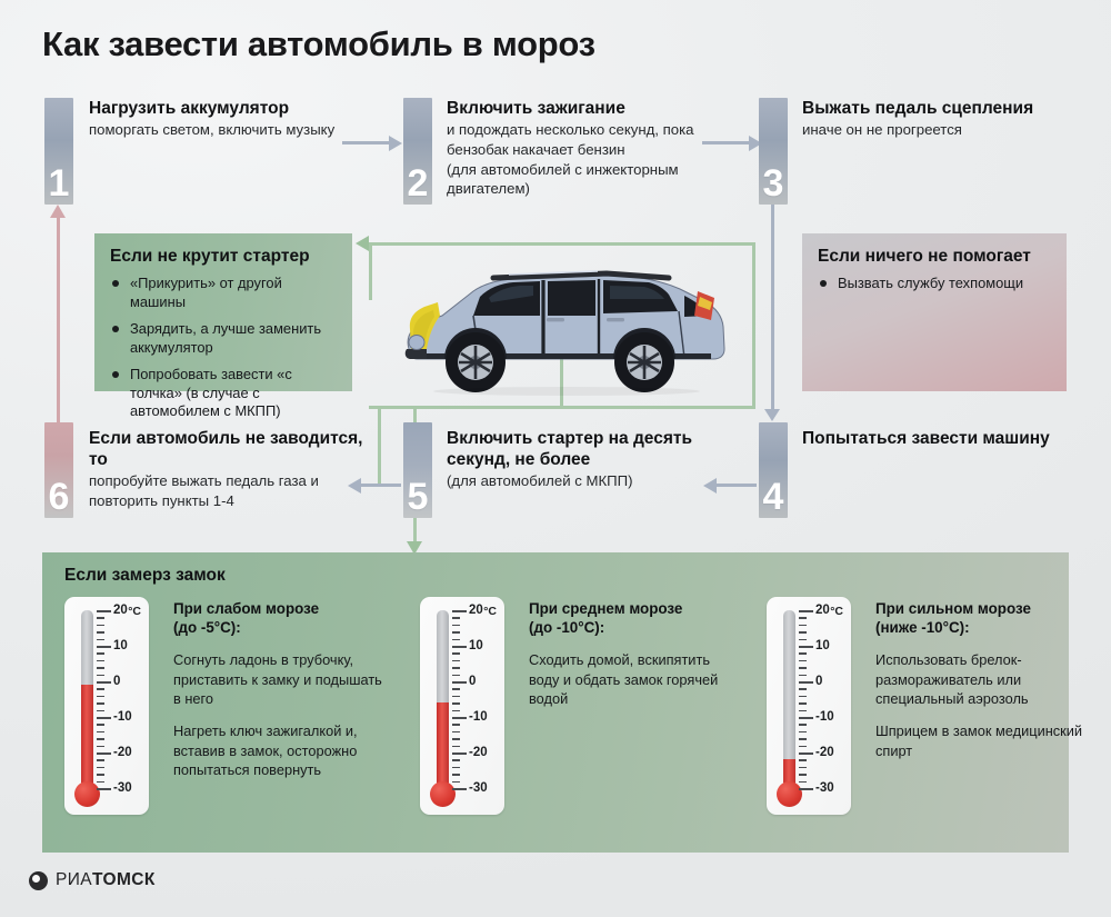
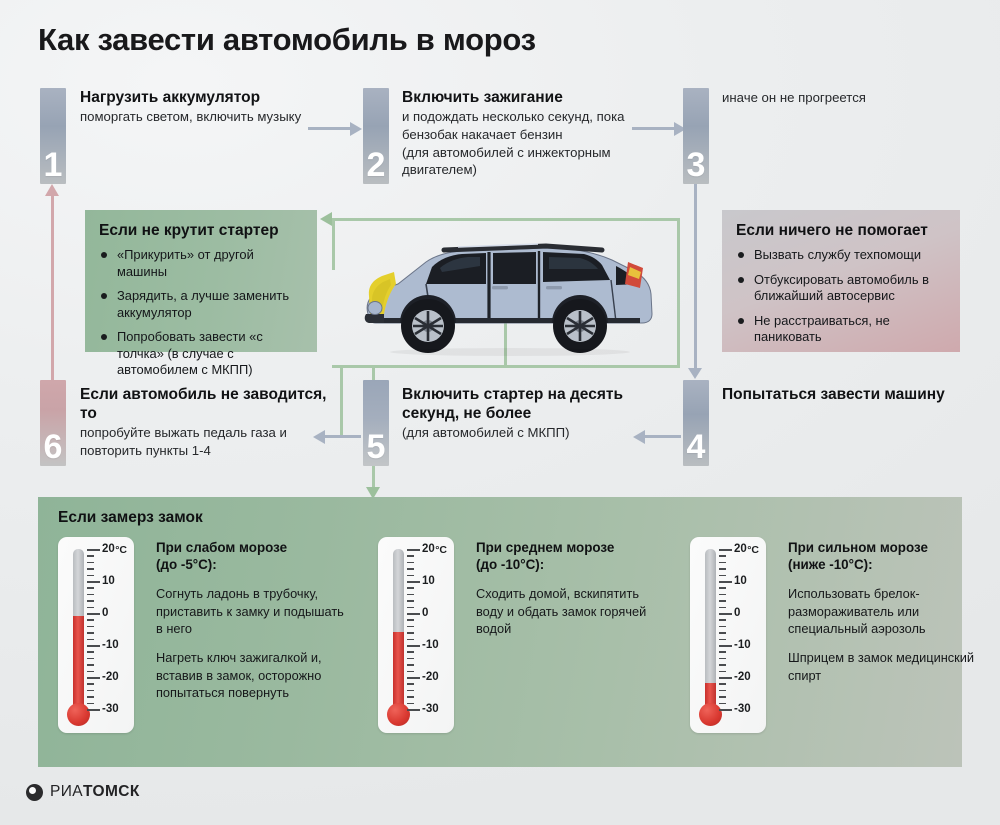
  Как завести автомобиль в мороз
  1
  Нагрузить аккумулятор
  поморгать светом, включить музыку
  2
  Включить зажигание
  и подождать несколько секунд, пока бензобак накачает бензин
  (для автомобилей с инжекторным двигателем)
  3
- Выжать педаль сцепления
  иначе он не прогреется
  Если не крутит стартер
  «Прикурить» от другой машины
  Зарядить, а лучше заменить аккумулятор
  Попробовать завести «с толчка» (в случае с автомобилем с МКПП)
  Если ничего не помогает
  Вызвать службу техпомощи
+ Отбуксировать автомобиль в ближайший автосервис
+ Не расстраиваться, не паниковать
  6
  Если автомобиль не заводится, то
  попробуйте выжать педаль газа и повторить пункты 1-4
  5
  Включить стартер на десять секунд, не более
  (для автомобилей с МКПП)
  4
  Попытаться завести машину
  Если замерз замок
  °C
  20
  10
  0
  -10
  -20
  -30
  При слабом морозе
  (до -5°C):
  Согнуть ладонь в трубочку, приставить к замку и подышать в него
  Нагреть ключ зажигалкой и, вставив в замок, осторожно попытаться повернуть
  °C
  20
  10
  0
  -10
  -20
  -30
  При среднем морозе
  (до -10°C):
  Сходить домой, вскипятить воду и обдать замок горячей водой
  °C
  20
  10
  0
  -10
  -20
  -30
  При сильном морозе
  (ниже -10°C):
  Использовать брелок-размораживатель или специальный аэрозоль
  Шприцем в замок медицинский спирт
  РИАТОМСК
